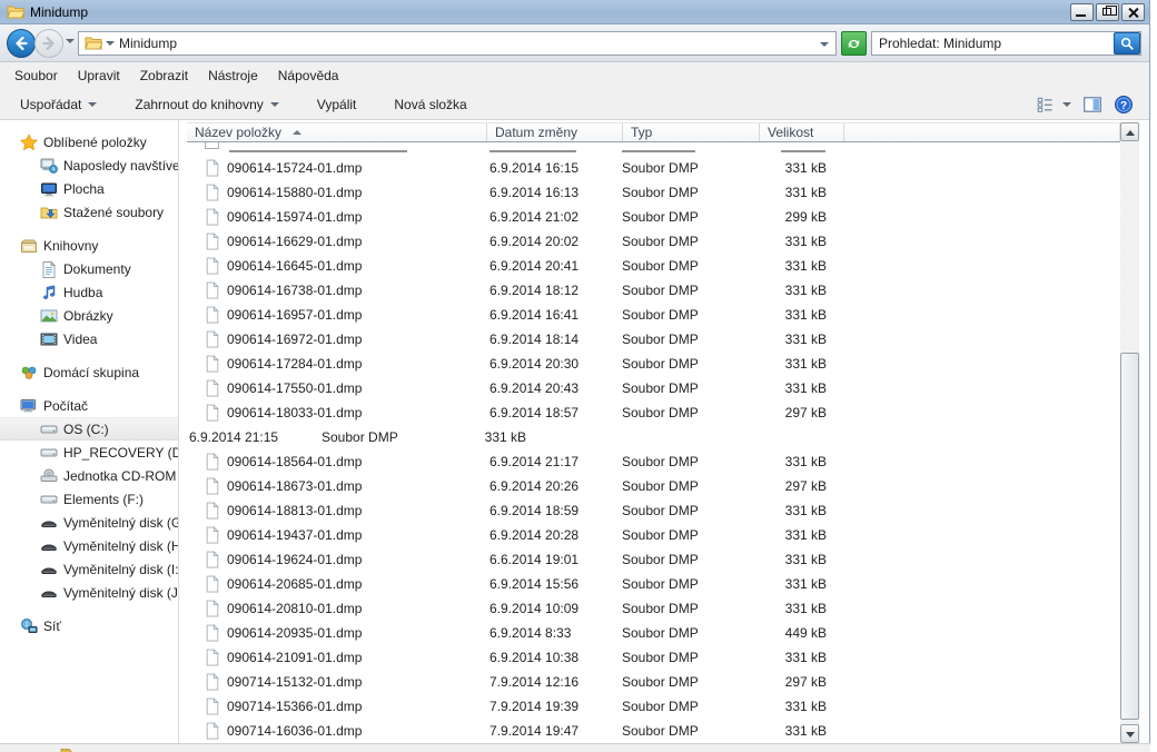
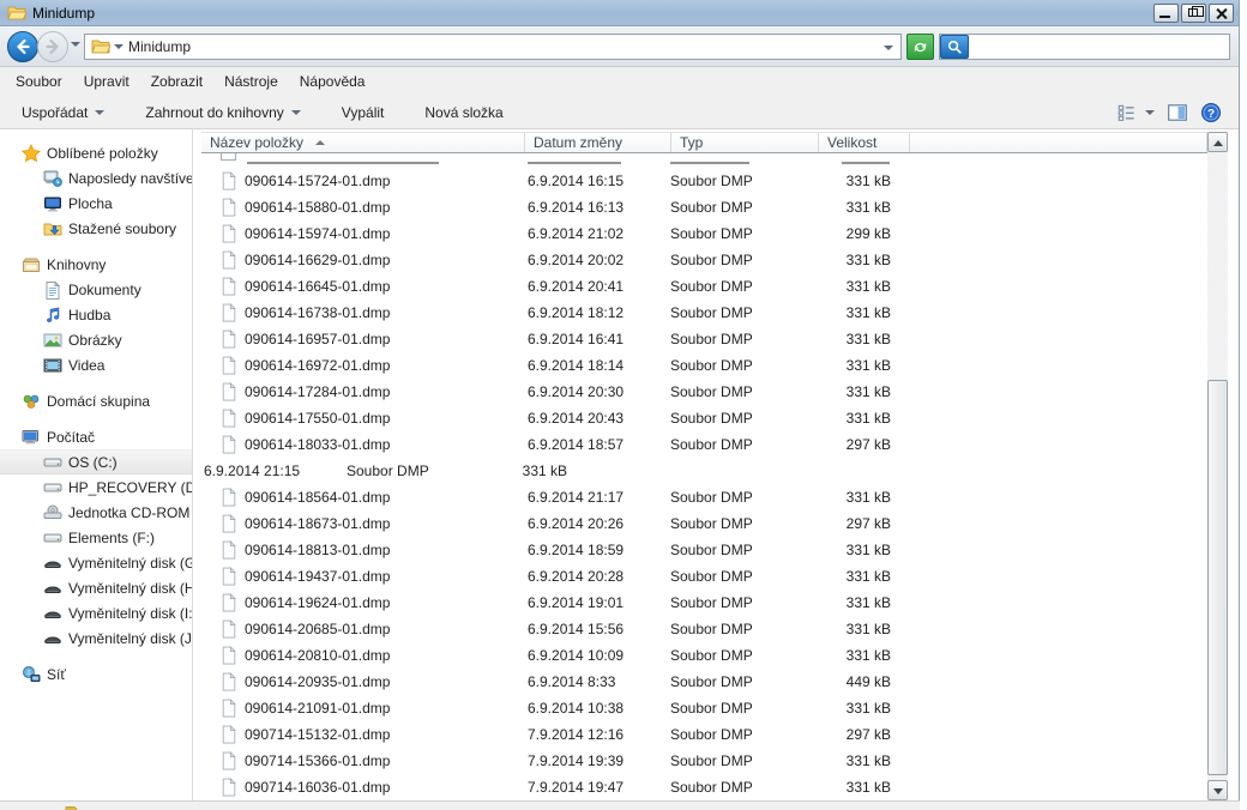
  Minidump
  Minidump
- Prohledat: Minidump
  Soubor
  Upravit
  Zobrazit
  Nástroje
  Nápověda
  Uspořádat
  Zahrnout do knihovny
  Vypálit
  Nová složka
  ?
  Oblíbené položky
  Naposledy navštíve
  Plocha
  Stažené soubory
  Knihovny
  Dokumenty
  Hudba
  Obrázky
  Videa
  Domácí skupina
  Počítač
  OS (C:)
  HP_RECOVERY (D
  Jednotka CD-ROM
  Elements (F:)
  Vyměnitelný disk (G
  Vyměnitelný disk (H
  Vyměnitelný disk (I:
  Vyměnitelný disk (J
  Síť
  Název položky
  Datum změny
  Typ
  Velikost
  090614-15724-01.dmp
  6.9.2014 16:15
  Soubor DMP
  331 kB
  090614-15880-01.dmp
  6.9.2014 16:13
  Soubor DMP
  331 kB
  090614-15974-01.dmp
  6.9.2014 21:02
  Soubor DMP
  299 kB
  090614-16629-01.dmp
  6.9.2014 20:02
  Soubor DMP
  331 kB
  090614-16645-01.dmp
  6.9.2014 20:41
  Soubor DMP
  331 kB
  090614-16738-01.dmp
  6.9.2014 18:12
  Soubor DMP
  331 kB
  090614-16957-01.dmp
  6.9.2014 16:41
  Soubor DMP
  331 kB
  090614-16972-01.dmp
  6.9.2014 18:14
  Soubor DMP
  331 kB
  090614-17284-01.dmp
  6.9.2014 20:30
  Soubor DMP
  331 kB
  090614-17550-01.dmp
  6.9.2014 20:43
  Soubor DMP
  331 kB
  090614-18033-01.dmp
  6.9.2014 18:57
  Soubor DMP
  297 kB
  6.9.2014 21:15
  Soubor DMP
  331 kB
  090614-18564-01.dmp
  6.9.2014 21:17
  Soubor DMP
  331 kB
  090614-18673-01.dmp
  6.9.2014 20:26
  Soubor DMP
  297 kB
  090614-18813-01.dmp
  6.9.2014 18:59
  Soubor DMP
  331 kB
  090614-19437-01.dmp
  6.9.2014 20:28
  Soubor DMP
  331 kB
  090614-19624-01.dmp
- 6.6.2014 19:01
+ 6.9.2014 19:01
  Soubor DMP
  331 kB
  090614-20685-01.dmp
  6.9.2014 15:56
  Soubor DMP
  331 kB
  090614-20810-01.dmp
  6.9.2014 10:09
  Soubor DMP
  331 kB
  090614-20935-01.dmp
  6.9.2014 8:33
  Soubor DMP
  449 kB
  090614-21091-01.dmp
  6.9.2014 10:38
  Soubor DMP
  331 kB
  090714-15132-01.dmp
  7.9.2014 12:16
  Soubor DMP
  297 kB
  090714-15366-01.dmp
  7.9.2014 19:39
  Soubor DMP
  331 kB
  090714-16036-01.dmp
  7.9.2014 19:47
  Soubor DMP
  331 kB
